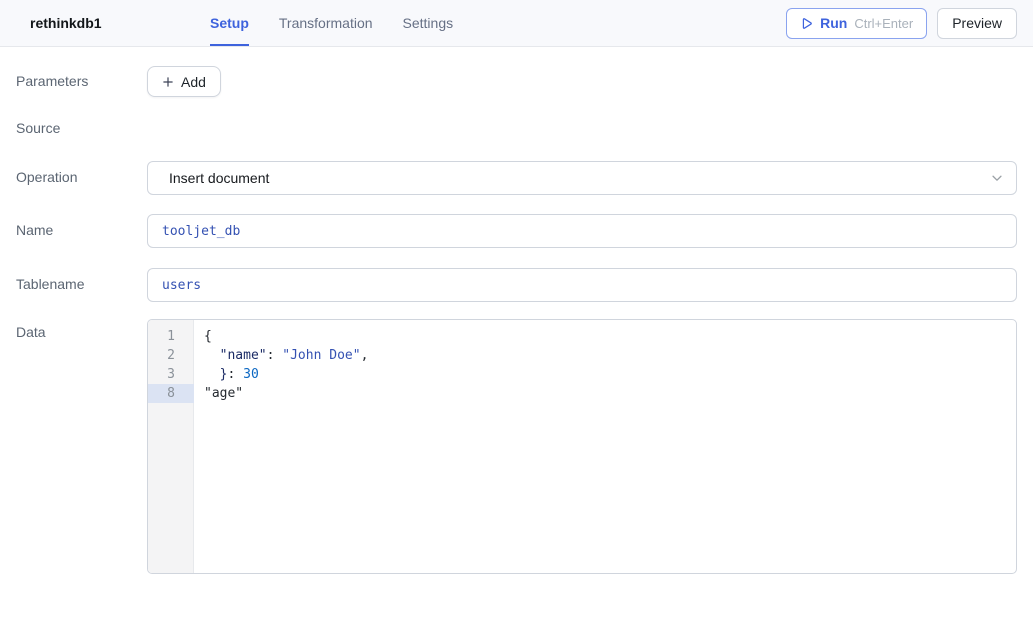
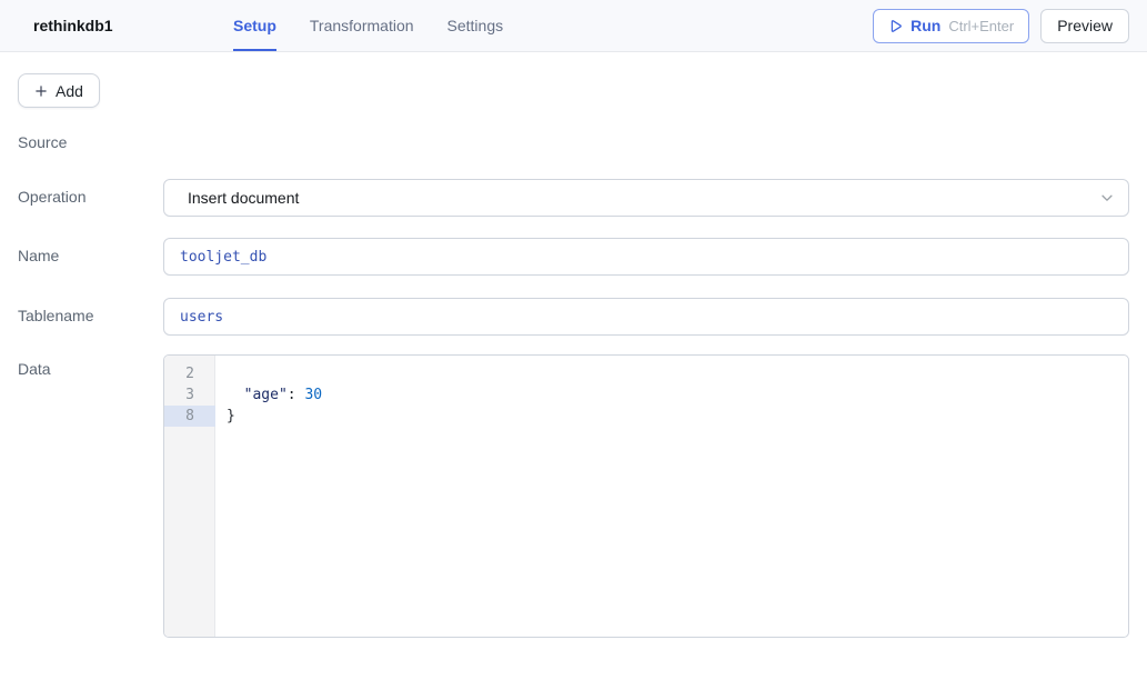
  rethinkdb1
  Setup
  Transformation
  Settings
  Run
  Ctrl+Enter
  Preview
- Parameters
  Add
  Source
  Operation
  Insert document
  Name
  tooljet_db
  Tablename
  users
  Data
- 1
- {
  2
- "name": "John Doe",
  3
- }: 30
+ "age": 30
  8
- "age"
+ }
